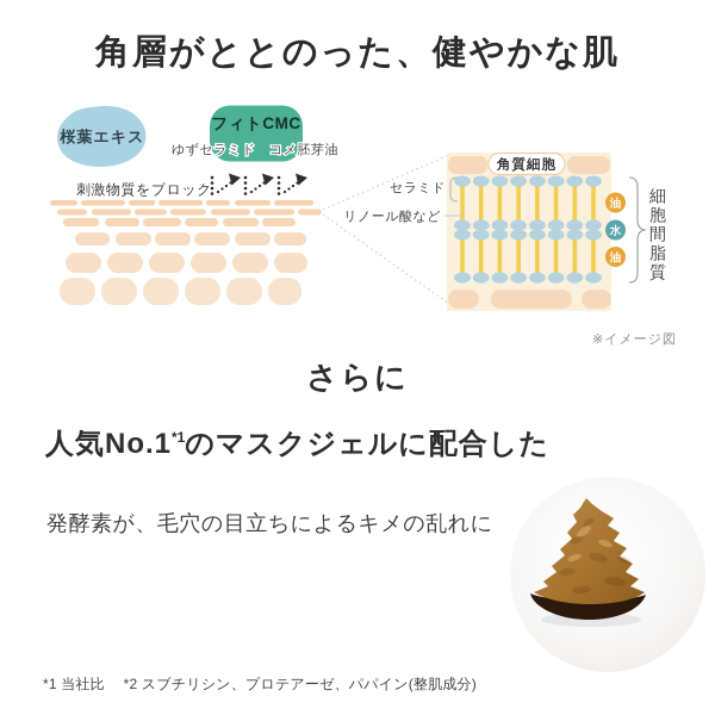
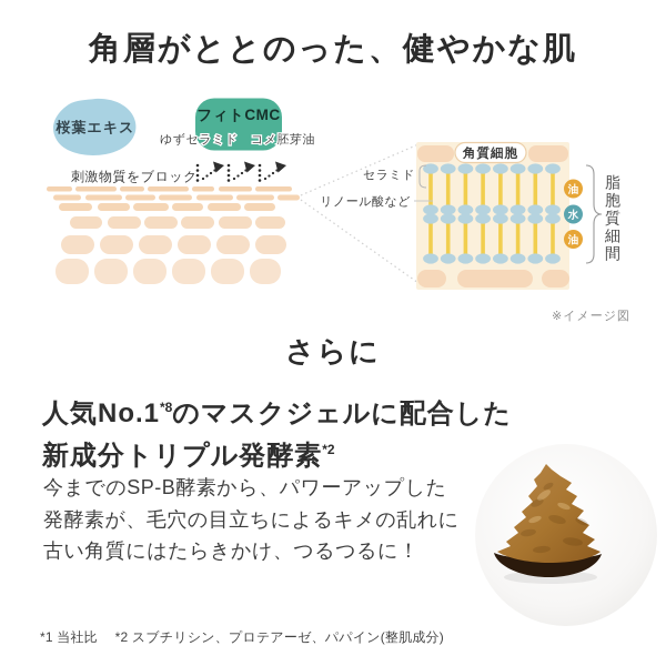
  角層がととのった、健やかな肌
  桜葉エキス
  フィトCMC
  ゆずセラミド コメ胚芽油
  刺激物質をブロック
  角質細胞
  セラミド
  リノール酸など
  油
  水
  油
- 細
+ 脂
  胞
- 間
+ 質
- 脂
+ 細
- 質
+ 間
  ※イメージ図
  さらに
- 人気No.1*1のマスクジェルに配合した
+ 人気No.1*8のマスクジェルに配合した
+ 新成分トリプル発酵素*2
+ 今までのSP-B酵素から、パワーアップした
  発酵素が、毛穴の目立ちによるキメの乱れに
+ 古い角質にはたらきかけ、つるつるに！
  *1 当社比 *2 スブチリシン、プロテアーゼ、パパイン(整肌成分)
